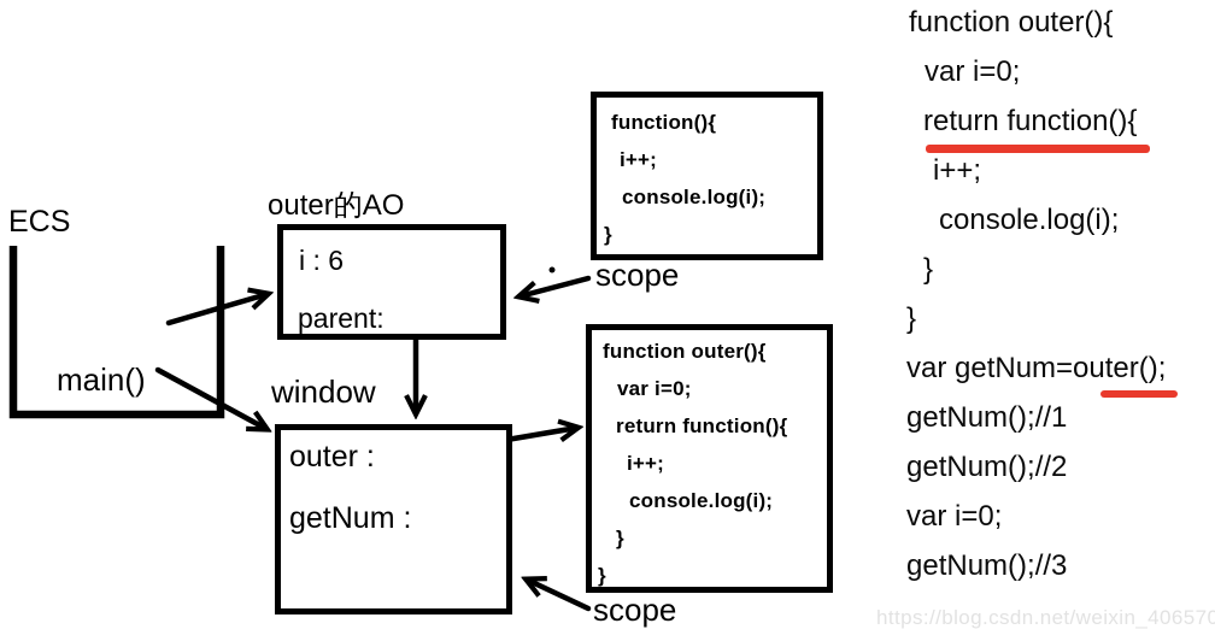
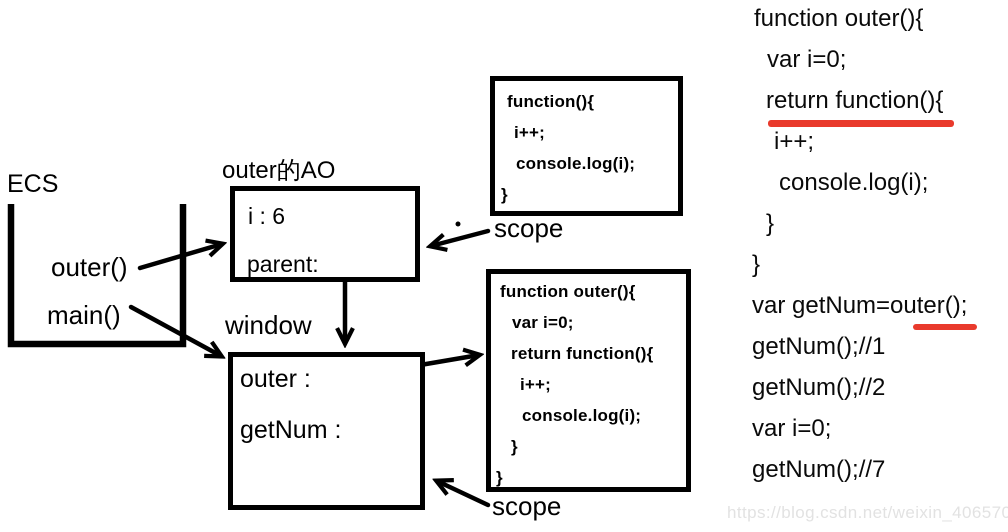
  ECS
+ outer()
  main()
  outer的AO
  window
  scope
  scope
  i : 6
  parent:
  outer :
  getNum :
  function(){
  i++;
  console.log(i);
  }
  function outer(){
  var i=0;
  return function(){
  i++;
  console.log(i);
  }
  }
  function outer(){
  var i=0;
  return function(){
  i++;
  console.log(i);
  }
  }
  var getNum=outer();
  getNum();//1
  getNum();//2
  var i=0;
- getNum();//3
+ getNum();//7
  https://blog.csdn.net/weixin_406570
